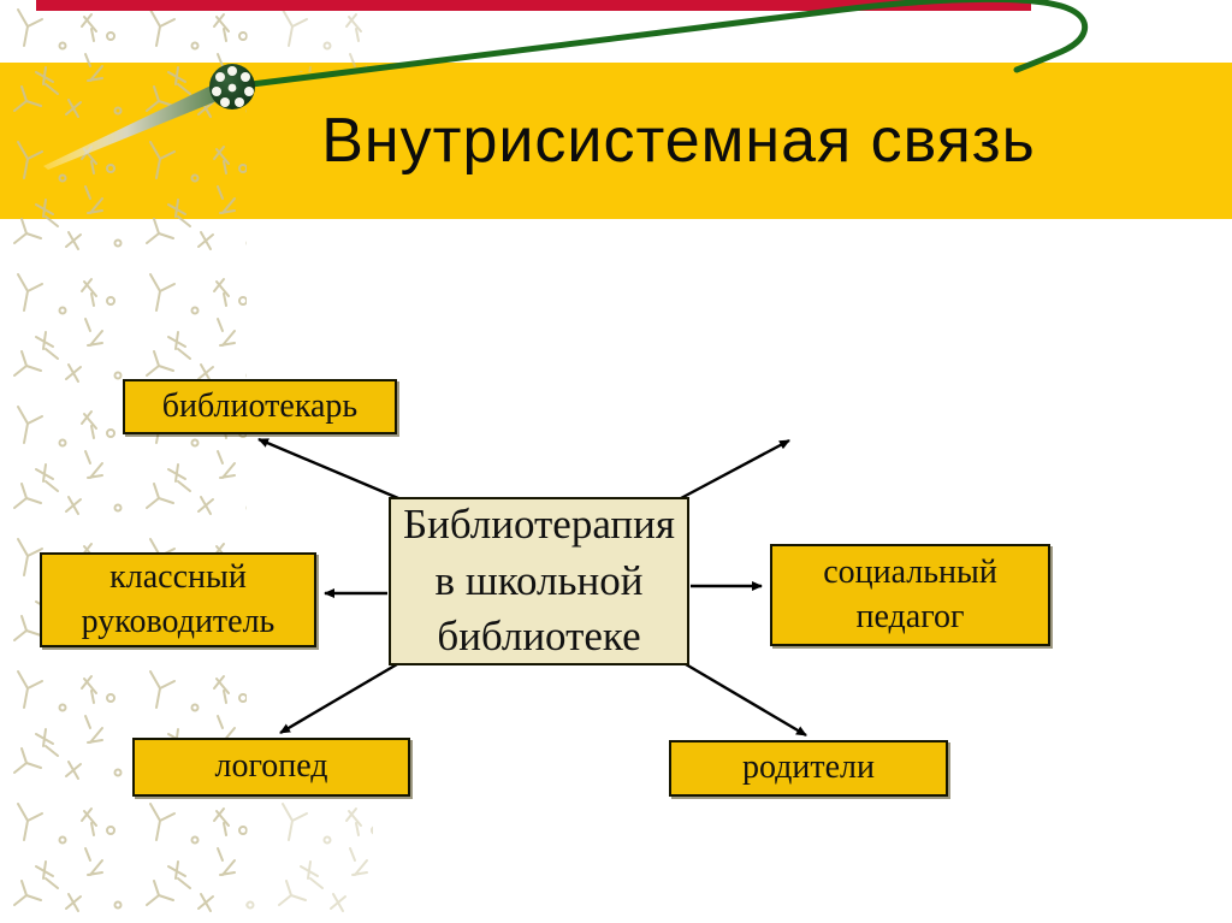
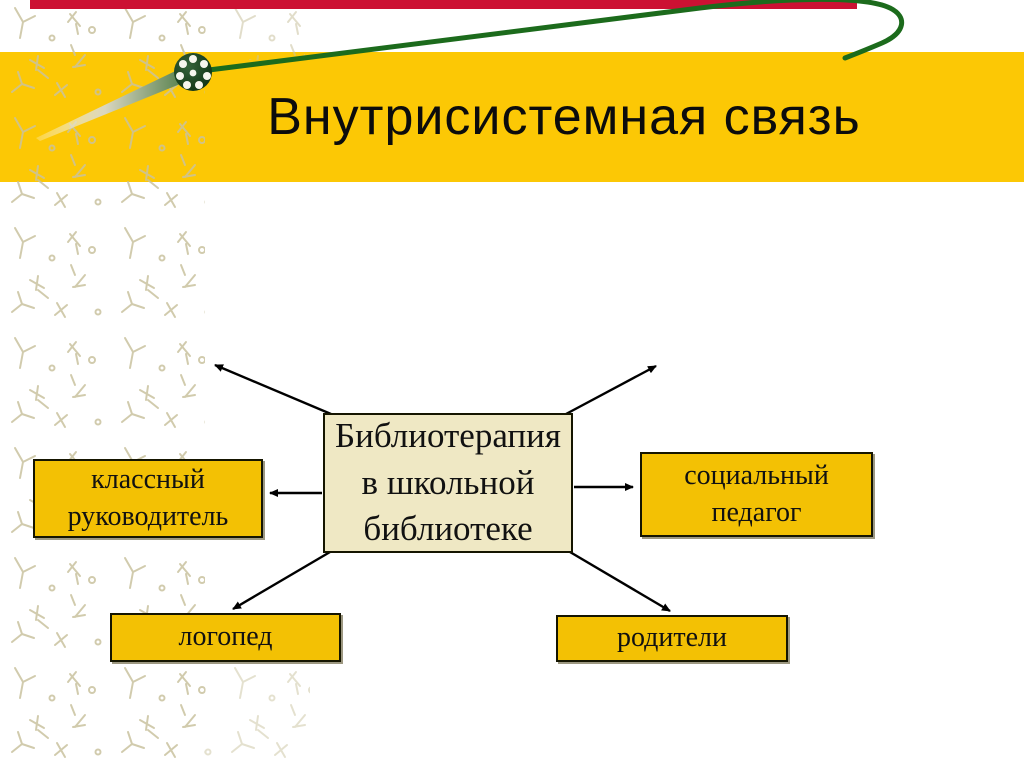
  Внутрисистемная связь
  Библиотерапия
  в школьной
  библиотеке
- библиотекарь
  классный руководитель
  социальный педагог
  логопед
  родители
